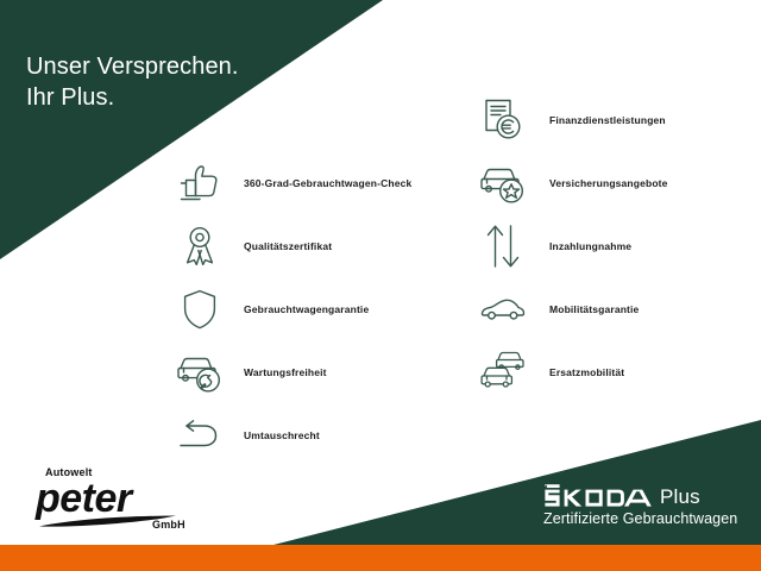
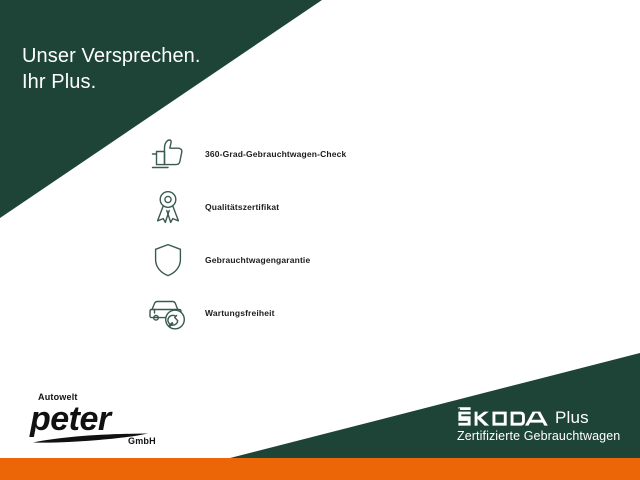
  Unser Versprechen.
  Ihr Plus.
  360-Grad-Gebrauchtwagen-Check
  Qualitätszertifikat
  Gebrauchtwagengarantie
  Wartungsfreiheit
- Umtauschrecht
- Finanzdienstleistungen
- Versicherungsangebote
- Inzahlungnahme
- Mobilitätsgarantie
- Ersatzmobilität
  Autowelt
  peter
  GmbH
  Plus
  Zertifizierte Gebrauchtwagen
